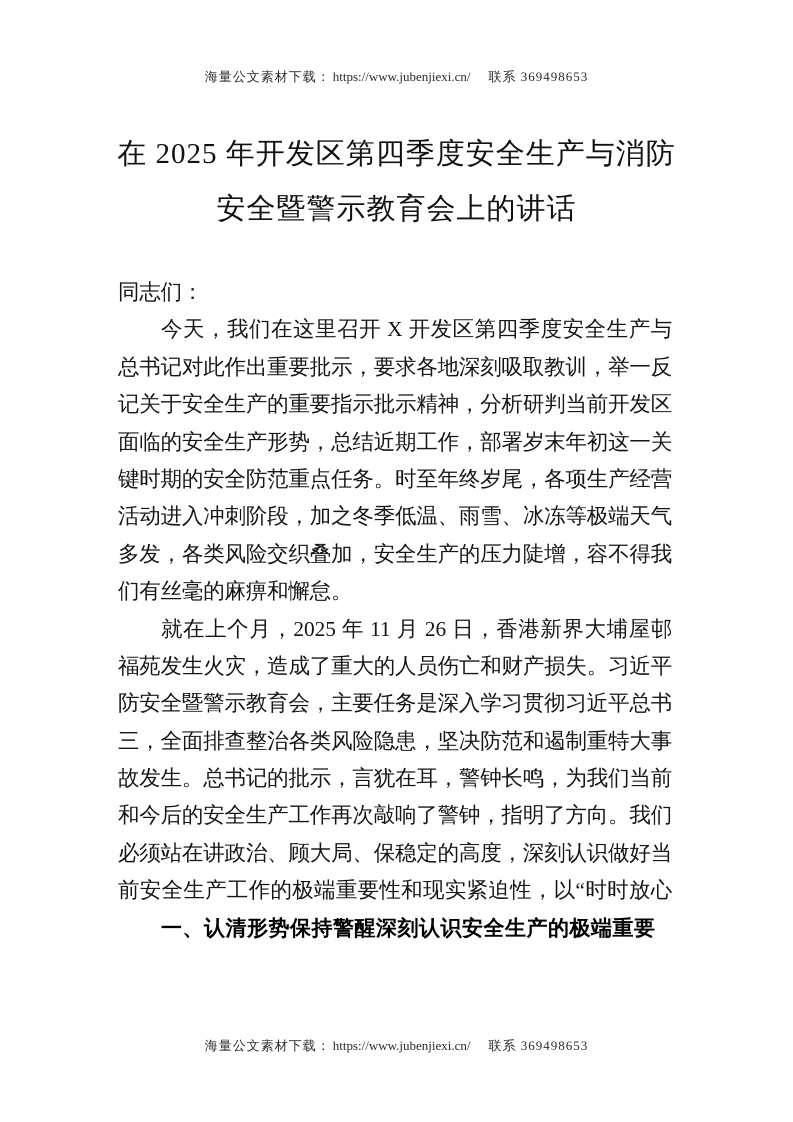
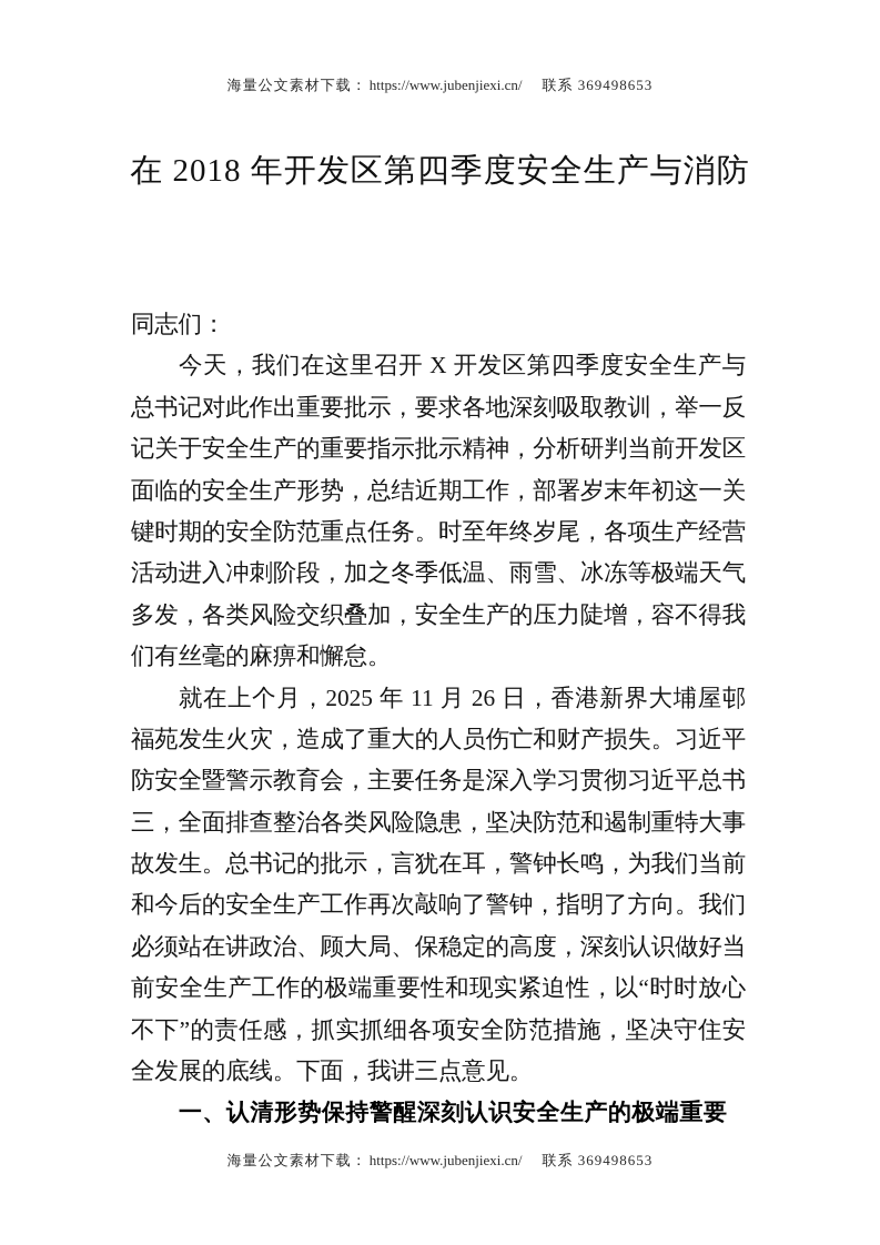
  海量公文素材下载： https://www.jubenjiexi.cn/ 联系 369498653
- 在 2025 年开发区第四季度安全生产与消防
+ 在 2018 年开发区第四季度安全生产与消防
- 安全暨警示教育会上的讲话
  同志们：
  今天，我们在这里召开 X 开发区第四季度安全生产与
  总书记对此作出重要批示，要求各地深刻吸取教训，举一反
  记关于安全生产的重要指示批示精神，分析研判当前开发区
  面临的安全生产形势，总结近期工作，部署岁末年初这一关
  键时期的安全防范重点任务。时至年终岁尾，各项生产经营
  活动进入冲刺阶段，加之冬季低温、雨雪、冰冻等极端天气
  多发，各类风险交织叠加，安全生产的压力陡增，容不得我
  们有丝毫的麻痹和懈怠。
  就在上个月，2025 年 11 月 26 日，香港新界大埔屋邨
  福苑发生火灾，造成了重大的人员伤亡和财产损失。习近平
  防安全暨警示教育会，主要任务是深入学习贯彻习近平总书
  三，全面排查整治各类风险隐患，坚决防范和遏制重特大事
  故发生。总书记的批示，言犹在耳，警钟长鸣，为我们当前
  和今后的安全生产工作再次敲响了警钟，指明了方向。我们
  必须站在讲政治、顾大局、保稳定的高度，深刻认识做好当
  前安全生产工作的极端重要性和现实紧迫性，以“时时放心
+ 不下”的责任感，抓实抓细各项安全防范措施，坚决守住安
+ 全发展的底线。下面，我讲三点意见。
  一、认清形势保持警醒深刻认识安全生产的极端重要
  海量公文素材下载： https://www.jubenjiexi.cn/ 联系 369498653
